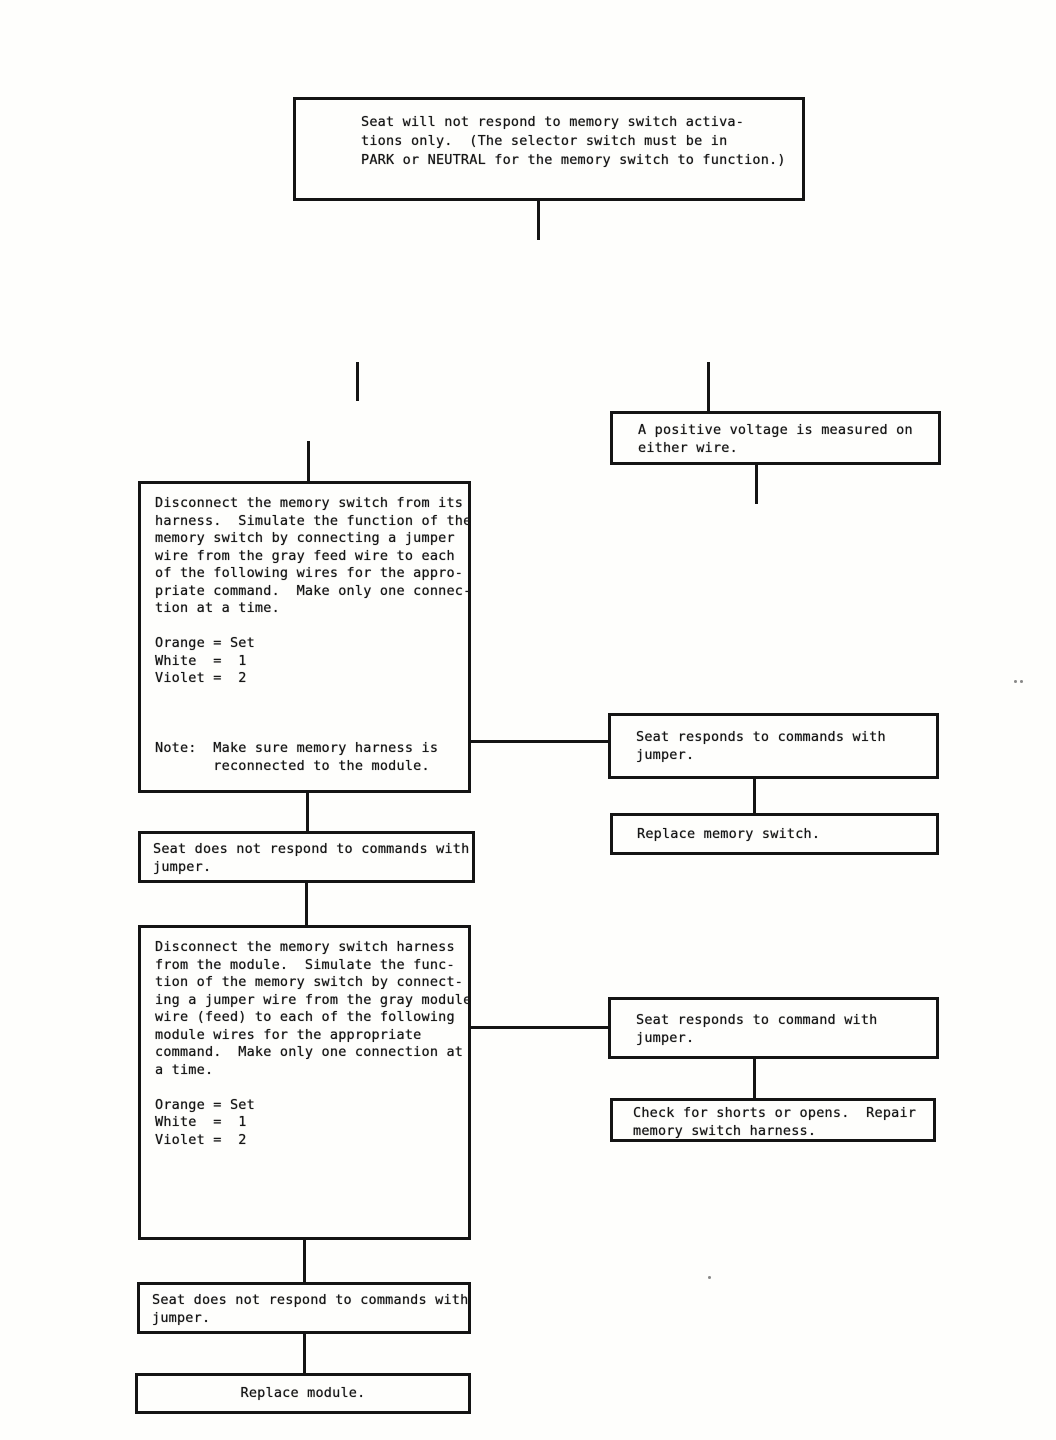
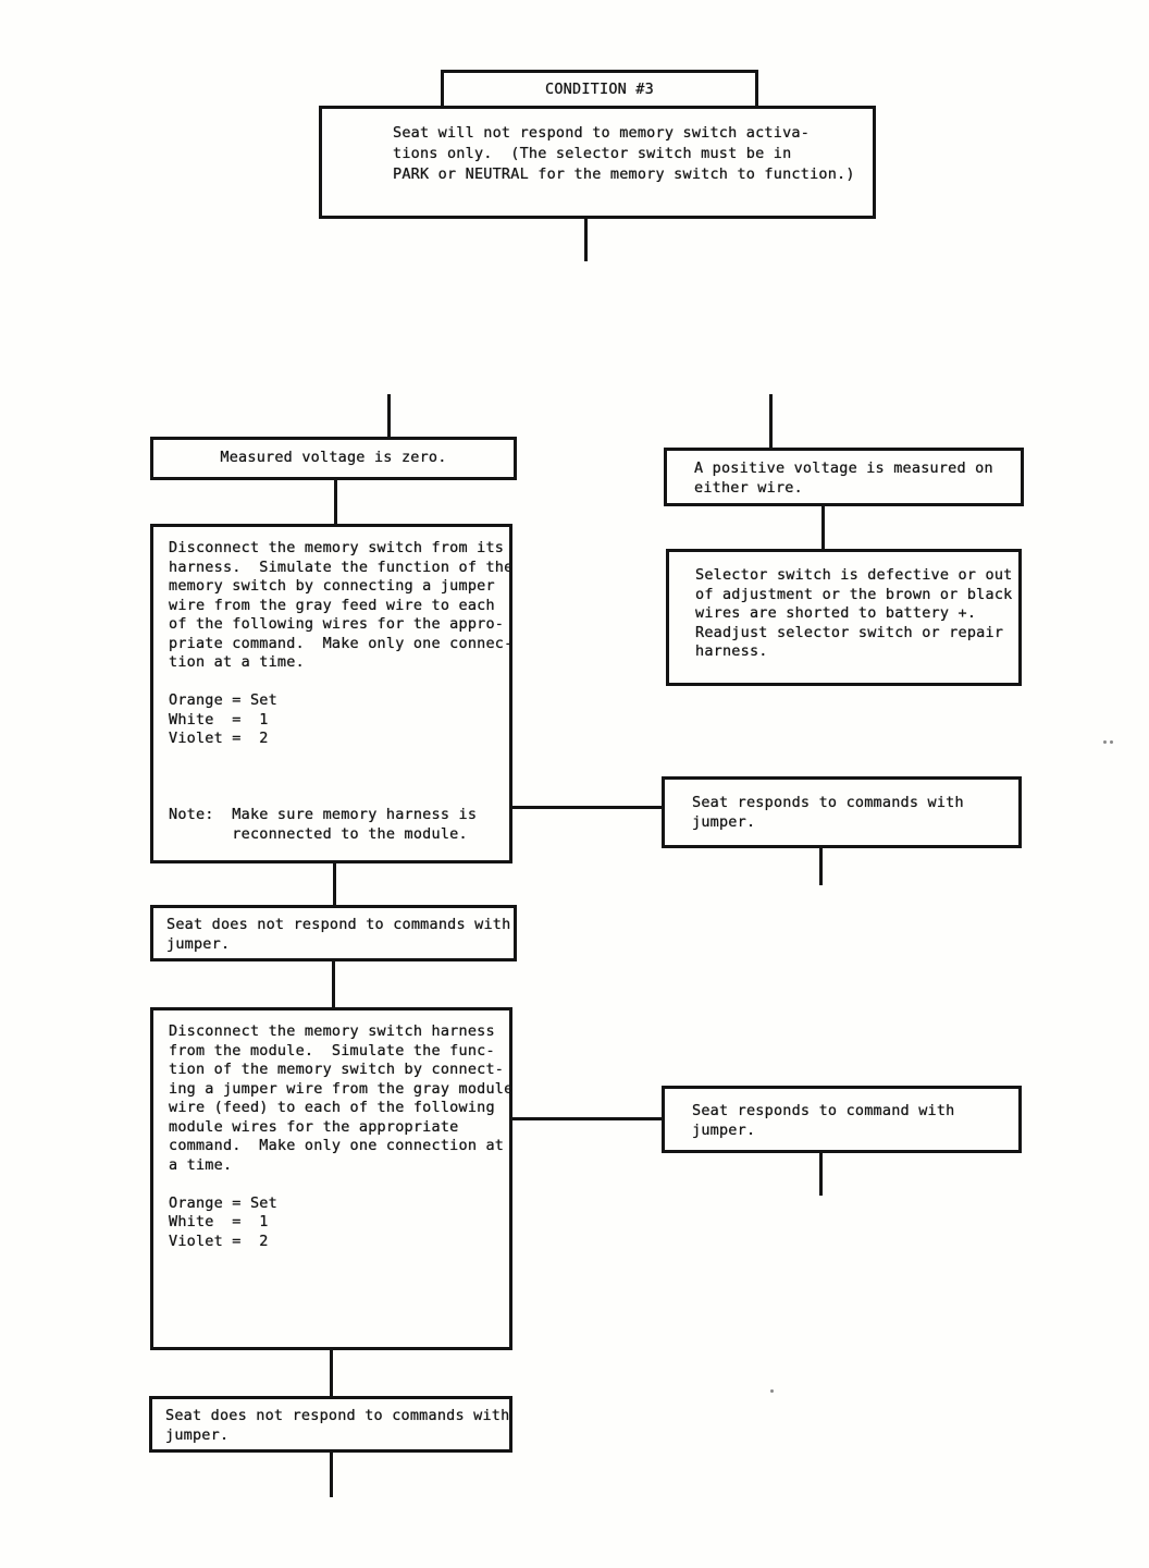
+ CONDITION #3
  Seat will not respond to memory switch activa-
  tions only. (The selector switch must be in
  PARK or NEUTRAL for the memory switch to function.)
+ Measured voltage is zero.
  A positive voltage is measured on
  either wire.
+ Selector switch is defective or out
+ of adjustment or the brown or black
+ wires are shorted to battery +.
+ Readjust selector switch or repair
+ harness.
  Disconnect the memory switch from its
  harness. Simulate the function of the
  memory switch by connecting a jumper
  wire from the gray feed wire to each
  of the following wires for the appro-
  priate command. Make only one connec-
  tion at a time.
  Orange = Set
  White = 1
  Violet = 2
  Note: Make sure memory harness is
  reconnected to the module.
  Seat responds to commands with
  jumper.
- Replace memory switch.
  Seat does not respond to commands with
  jumper.
  Disconnect the memory switch harness
  from the module. Simulate the func-
  tion of the memory switch by connect-
  ing a jumper wire from the gray module
  wire (feed) to each of the following
  module wires for the appropriate
  command. Make only one connection at
  a time.
  Orange = Set
  White = 1
  Violet = 2
  Seat responds to command with
  jumper.
- Check for shorts or opens. Repair
- memory switch harness.
  Seat does not respond to commands with
  jumper.
- Replace module.
